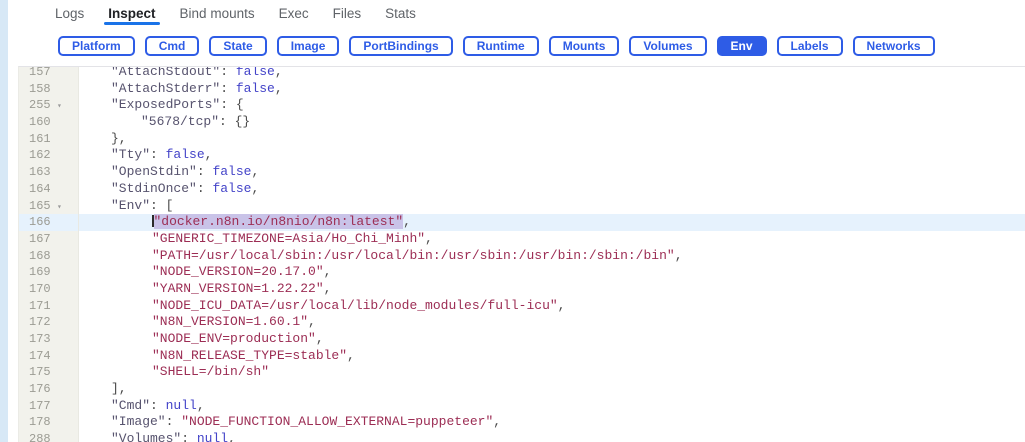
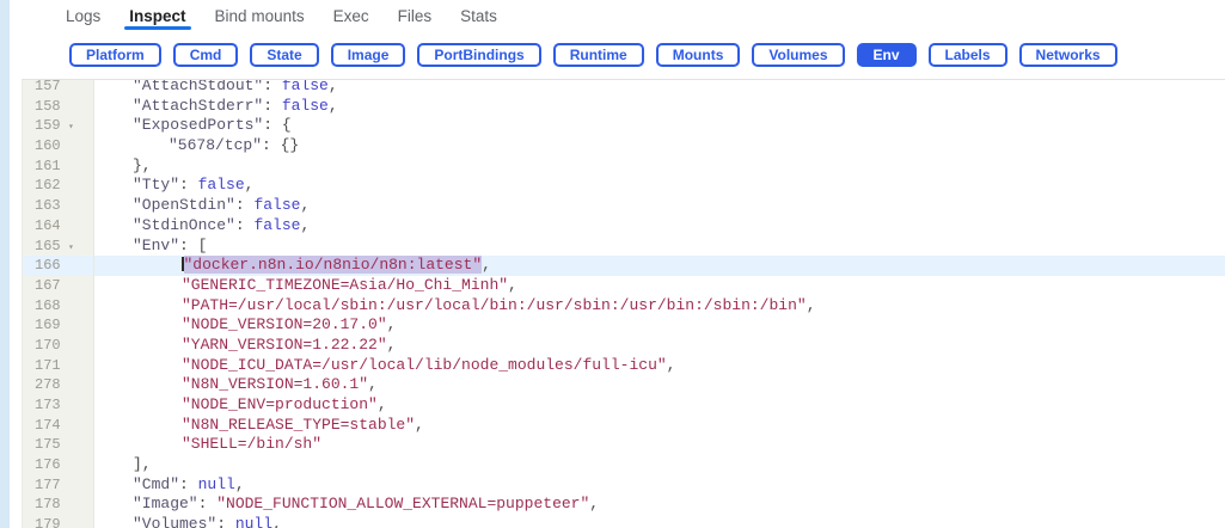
  Logs
  Inspect
  Bind mounts
  Exec
  Files
  Stats
  Platform
  Cmd
  State
  Image
  PortBindings
  Runtime
  Mounts
  Volumes
  Env
  Labels
  Networks
  157
  "AttachStdout": false,
  158
  "AttachStderr": false,
- 255
+ 159
  ▾
  "ExposedPorts": {
  160
  "5678/tcp": {}
  161
  },
  162
  "Tty": false,
  163
  "OpenStdin": false,
  164
  "StdinOnce": false,
  165
  ▾
  "Env": [
  166
  "docker.n8n.io/n8nio/n8n:latest",
  167
  "GENERIC_TIMEZONE=Asia/Ho_Chi_Minh",
  168
  "PATH=/usr/local/sbin:/usr/local/bin:/usr/sbin:/usr/bin:/sbin:/bin",
  169
  "NODE_VERSION=20.17.0",
  170
  "YARN_VERSION=1.22.22",
  171
  "NODE_ICU_DATA=/usr/local/lib/node_modules/full-icu",
- 172
+ 278
  "N8N_VERSION=1.60.1",
  173
  "NODE_ENV=production",
  174
  "N8N_RELEASE_TYPE=stable",
  175
  "SHELL=/bin/sh"
  176
  ],
  177
  "Cmd": null,
  178
  "Image": "NODE_FUNCTION_ALLOW_EXTERNAL=puppeteer",
- 288
+ 179
  "Volumes": null,
